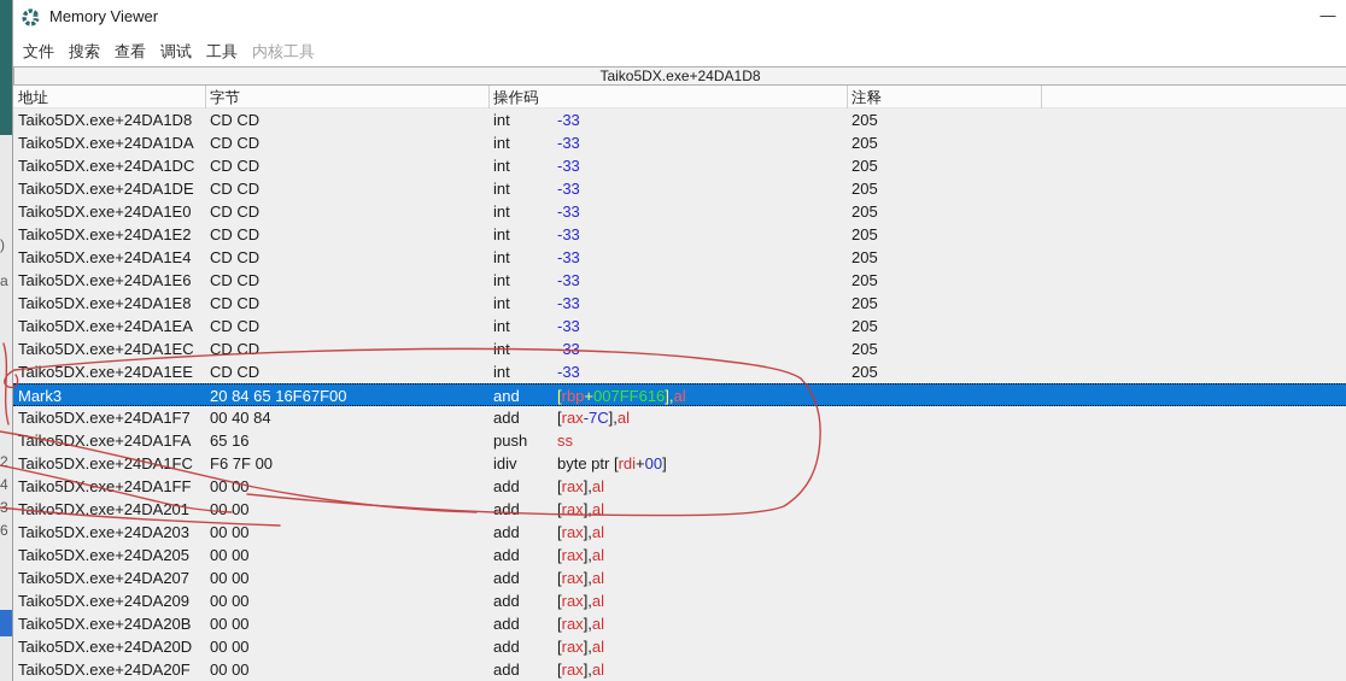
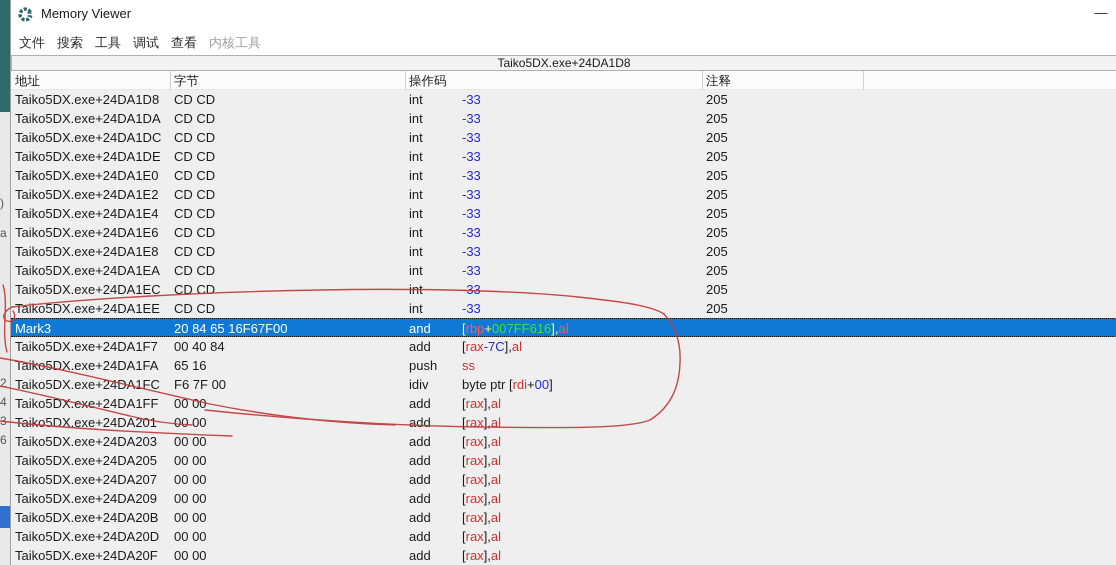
  )
  a
  2
  4
  6
  Memory Viewer
  —
  文件
  搜索
- 查看
+ 工具
  调试
- 工具
+ 查看
  内核工具
  Taiko5DX.exe+24DA1D8
  地址
  字节
  操作码
  注释
  Taiko5DX.exe+24DA1D8
  CD CD
  int
  -33
  205
  Taiko5DX.exe+24DA1DA
  CD CD
  int
  -33
  205
  Taiko5DX.exe+24DA1DC
  CD CD
  int
  -33
  205
  Taiko5DX.exe+24DA1DE
  CD CD
  int
  -33
  205
  Taiko5DX.exe+24DA1E0
  CD CD
  int
  -33
  205
  Taiko5DX.exe+24DA1E2
  CD CD
  int
  -33
  205
  Taiko5DX.exe+24DA1E4
  CD CD
  int
  -33
  205
  Taiko5DX.exe+24DA1E6
  CD CD
  int
  -33
  205
  Taiko5DX.exe+24DA1E8
  CD CD
  int
  -33
  205
  Taiko5DX.exe+24DA1EA
  CD CD
  int
  -33
  205
  Taiko5DX.exe+24DA1EC
  CD CD
  -33
  205
  Taiko5DX.exe+24DA1EE
  CD CD
  int
  -33
  205
  Mark3
  20 84 65 16F67F00
  and
  [rbp+007FF616],al
  Taiko5DX.exe+24DA1F7
  00 40 84
  add
  [rax-7C],al
  Taik5DX.exe+24DA1FA
  65 16
  push
  ss
  Taiko5DX.exe+24DA1FC
  F6 7F 00
  idiv
  byte ptr [rdi+00]
  Taiko5DX.xe+24DA1FF
  00 00
  add
  [rax],al
  aiko5DX.exe+24DA201
  00 00
  add
  [rax],al
  Taiko5DX.exe+24DA203
  00 00
  add
  [rax],al
  Taiko5DX.exe+24DA205
  00 00
  add
  [rax],al
  Taiko5DX.exe+24DA207
  00 00
  add
  [rax],al
  Taiko5DX.exe+24DA209
  00 00
  add
  [rax],al
  Taiko5DX.exe+24DA20B
  00 00
  add
  [rax],al
  Taiko5DX.exe+24DA20D
  00 00
  add
  [rax],al
  Taiko5DX.exe+24DA20F
  00 00
  add
  [rax],al
